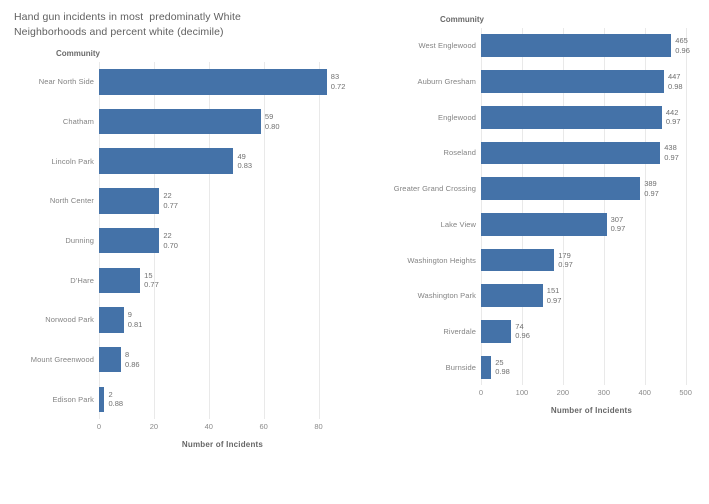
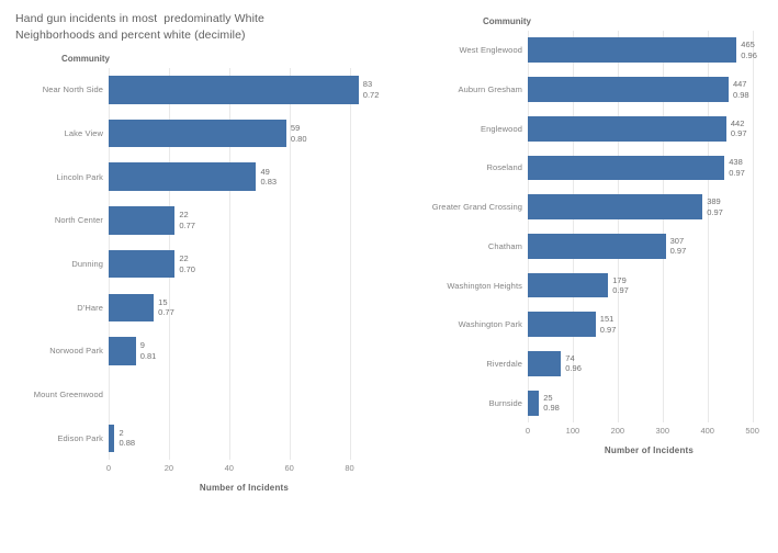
  Hand gun incidents in most predominatly White
  Neighborhoods and percent white (decimile)
  Community
  Near North Side
  83
  0.72
- Chatham
+ Lake View
  59
  0.80
  Lincoln Park
  49
  0.83
  North Center
  22
  0.77
  Dunning
  22
  0.70
  D'Hare
  15
  0.77
  Norwood Park
  9
  0.81
  Mount Greenwood
- 8
- 0.86
  Edison Park
  2
  0.88
  0
  20
  40
  60
  80
  Number of Incidents
  Community
  West Englewood
  465
  0.96
  Auburn Gresham
  447
  0.98
  Englewood
  442
  0.97
  Roseland
  438
  0.97
  Greater Grand Crossing
  389
  0.97
- Lake View
+ Chatham
  307
  0.97
  Washington Heights
  179
  0.97
  Washington Park
  151
  0.97
  Riverdale
  74
  0.96
  Burnside
  25
  0.98
  0
  100
  200
  300
  400
  500
  Number of Incidents
